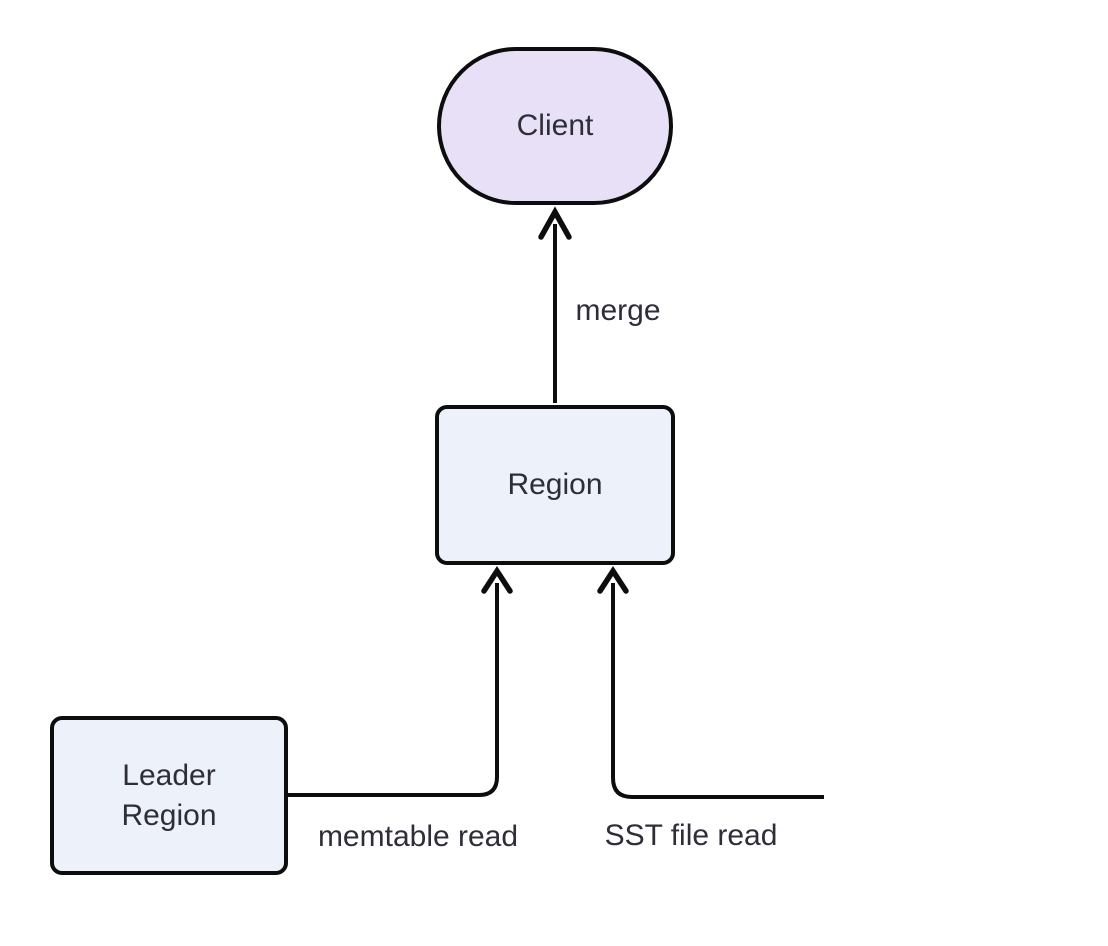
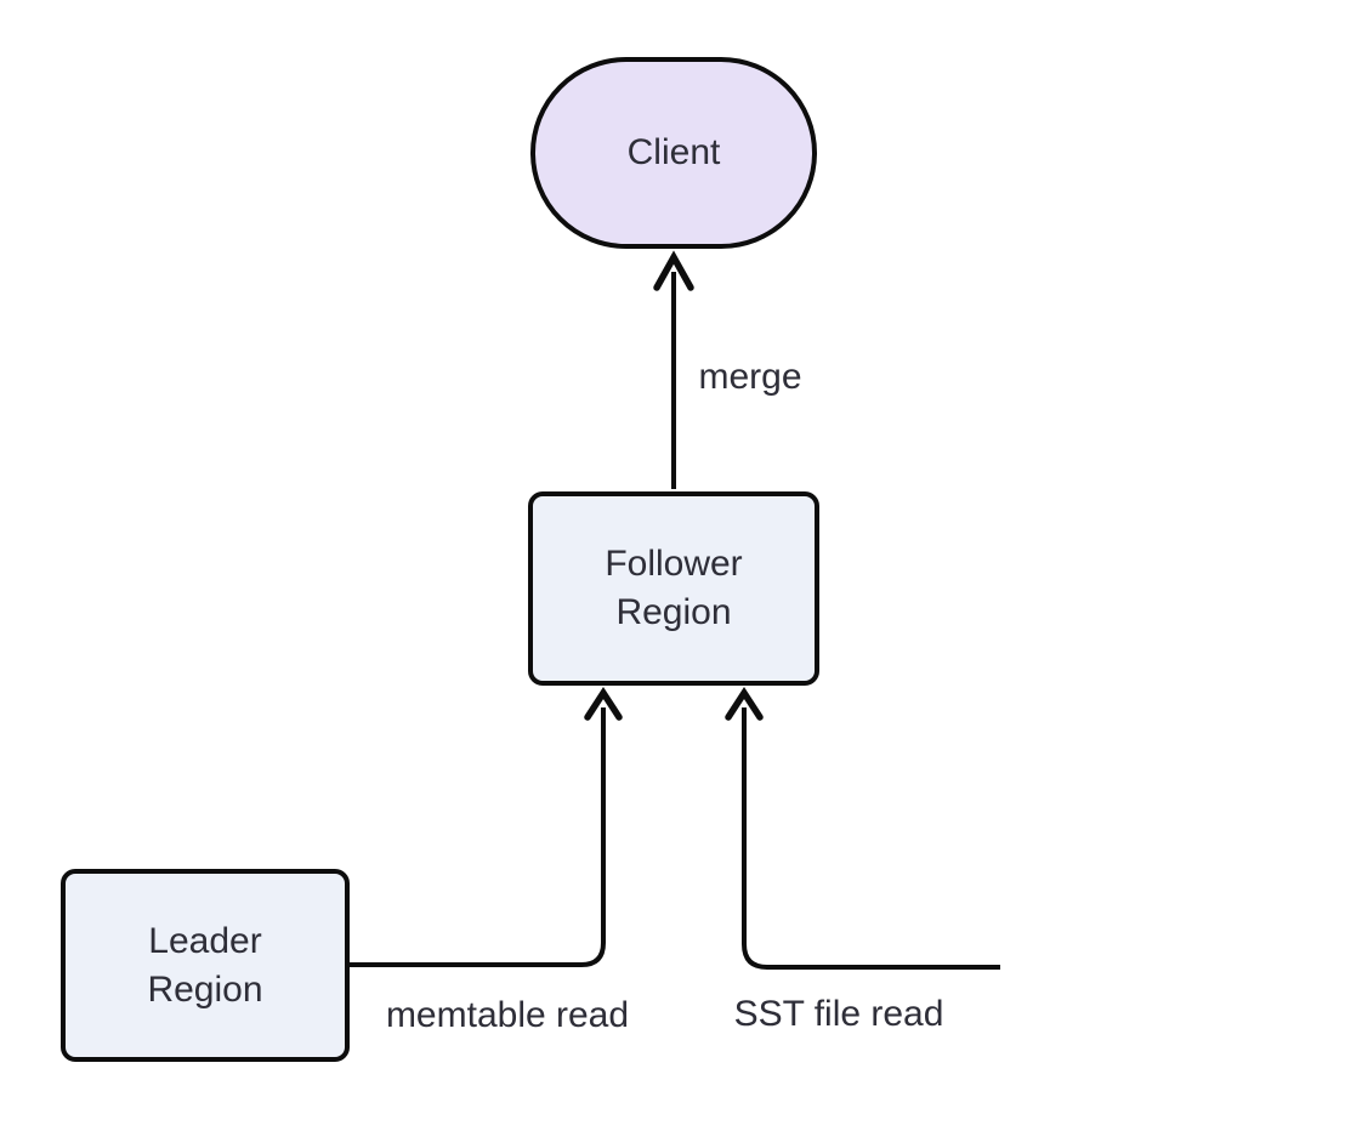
  Client
+ Follower
  Region
  Leader
  Region
  merge
  memtable read
  SST file read
